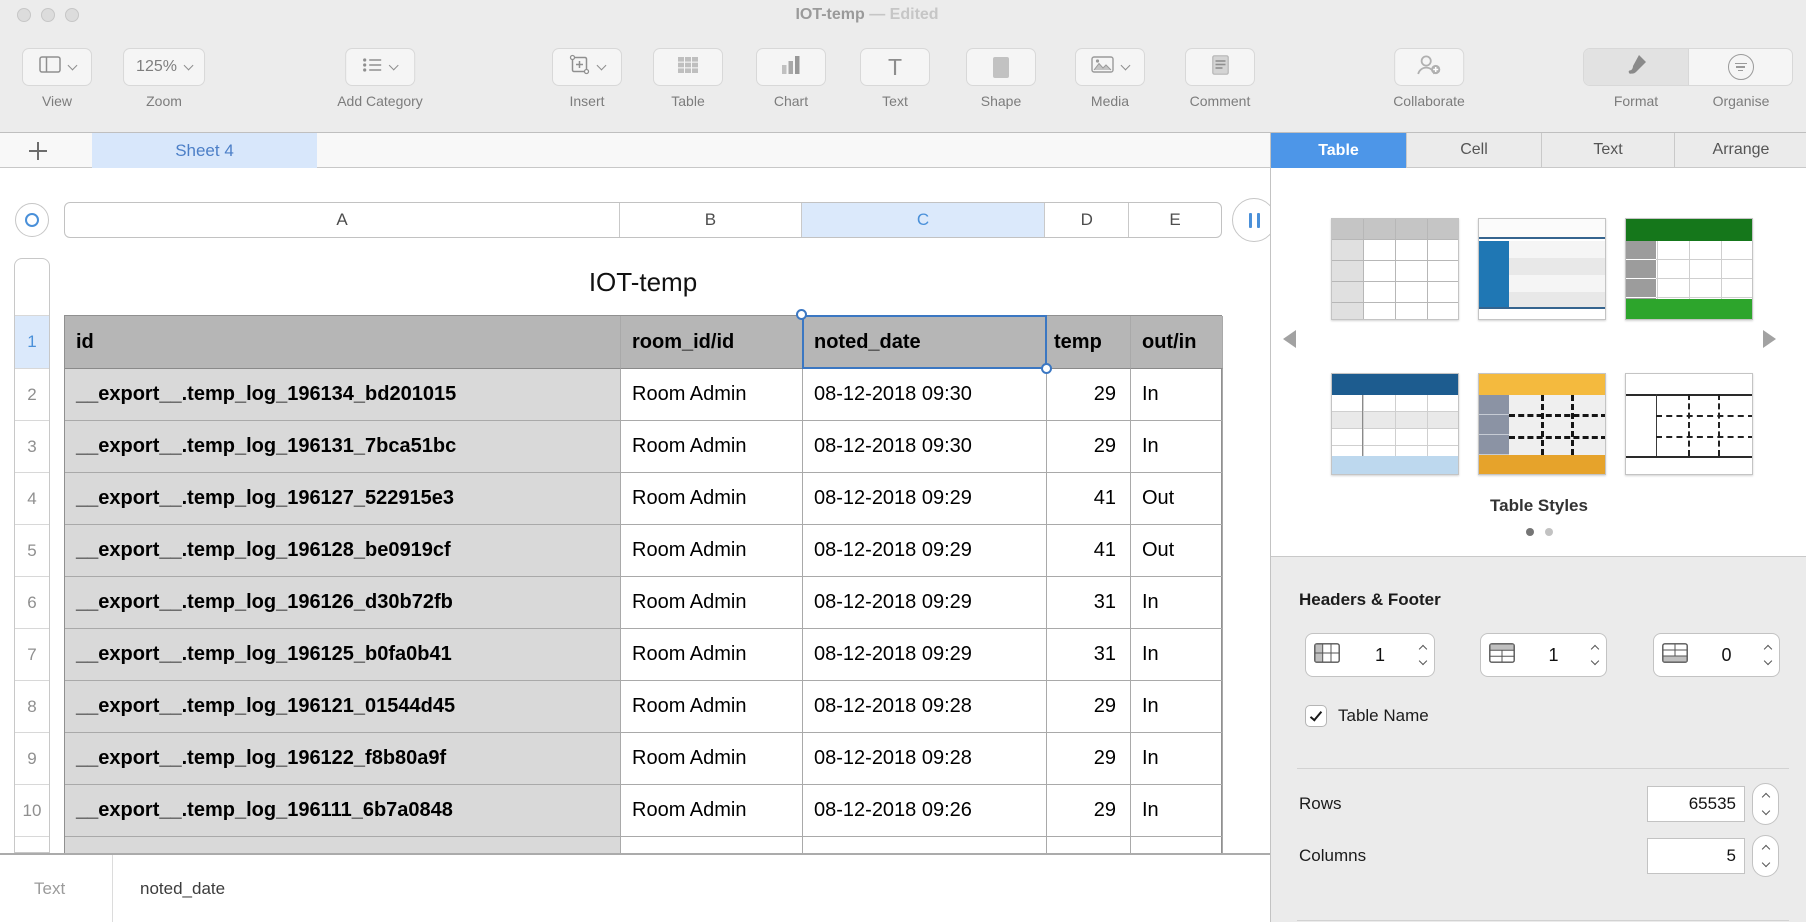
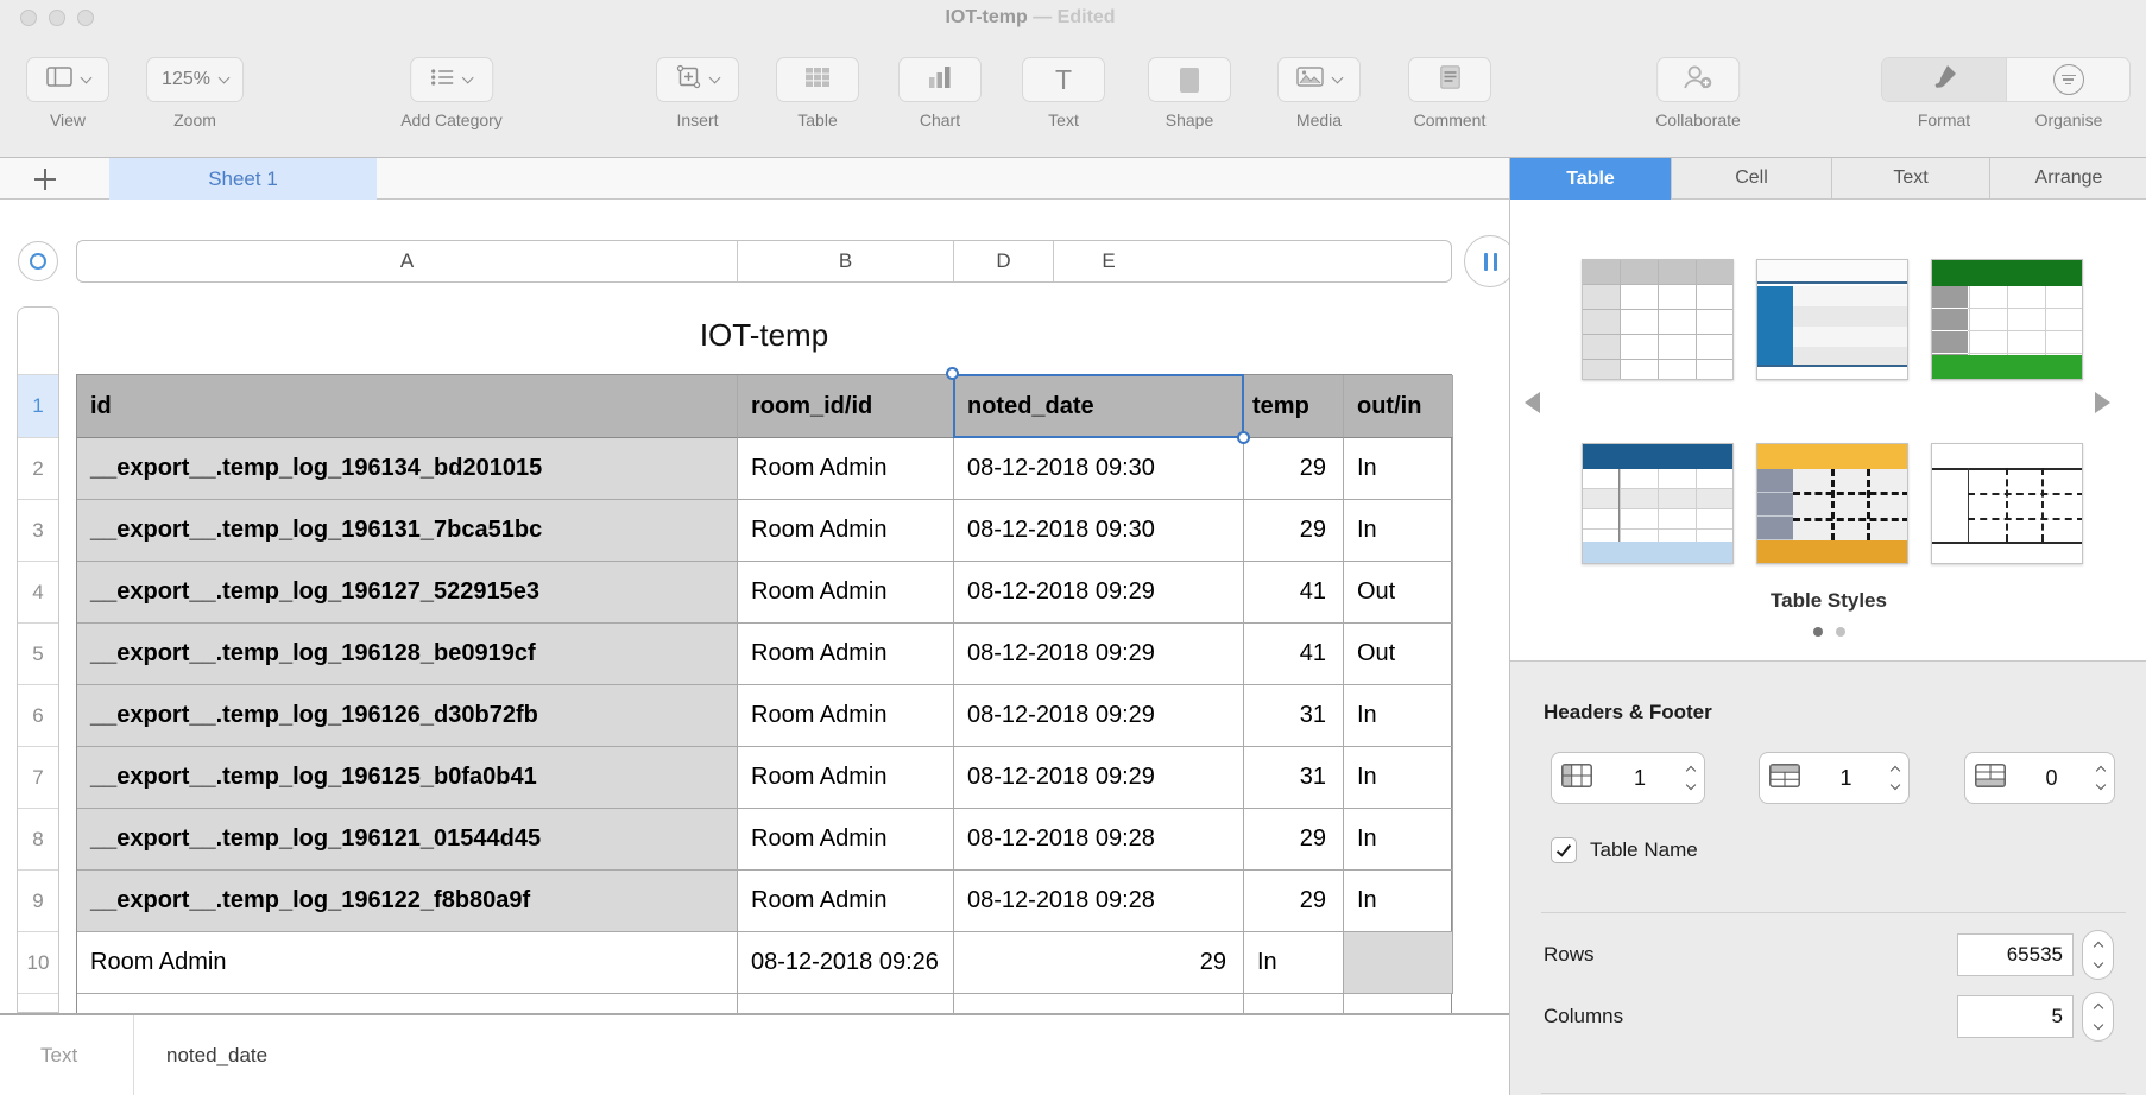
  IOT-temp — Edited
  View
  125%
  Zoom
  Add Category
  Insert
  Table
  Chart
  T
  Text
  Shape
  Media
  Comment
  Collaborate
  Format
  Organise
- Sheet 4
+ Sheet 1
  A
  B
- C
  D
  E
  1
  2
  3
  4
  5
  6
  7
  8
  9
  10
  IOT-temp
  id
  room_id/id
  noted_date
  temp
  out/in
  __export__.temp_log_196134_bd201015
  Room Admin
  08-12-2018 09:30
  29
  In
  __export__.temp_log_196131_7bca51bc
  Room Admin
  08-12-2018 09:30
  29
  In
  __export__.temp_log_196127_522915e3
  Room Admin
  08-12-2018 09:29
  41
  Out
  __export__.temp_log_196128_be0919cf
  Room Admin
  08-12-2018 09:29
  41
  Out
  __export__.temp_log_196126_d30b72fb
  Room Admin
  08-12-2018 09:29
  31
  In
  __export__.temp_log_196125_b0fa0b41
  Room Admin
  08-12-2018 09:29
  31
  In
  __export__.temp_log_196121_01544d45
  Room Admin
  08-12-2018 09:28
  29
  In
  __export__.temp_log_196122_f8b80a9f
  Room Admin
  08-12-2018 09:28
  29
  In
- __export__.temp_log_196111_6b7a0848
  Room Admin
  08-12-2018 09:26
  29
  In
  Text
  noted_date
  Table
  Cell
  Text
  Arrange
  Table Styles
  Headers & Footer
  1
  1
  0
  Table Name
  Rows
  65535
  Columns
  5
